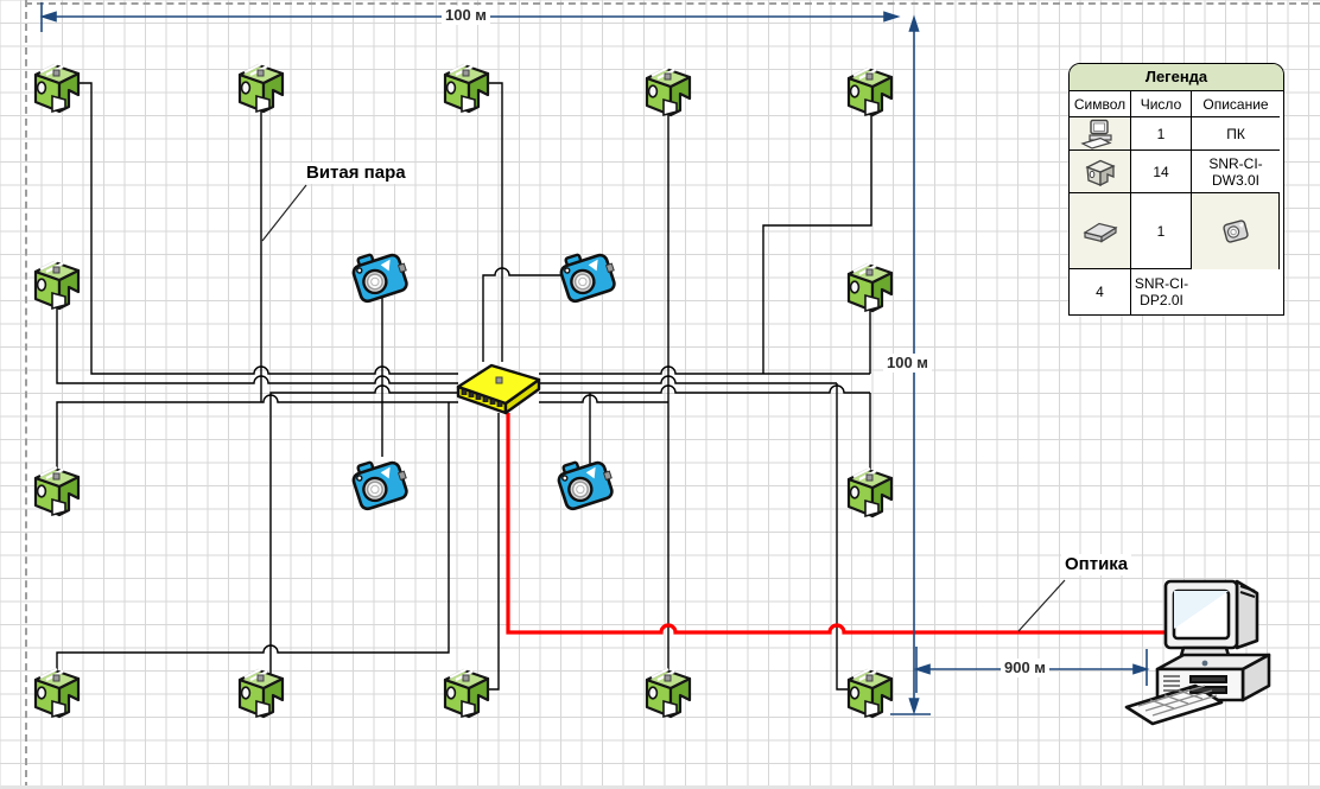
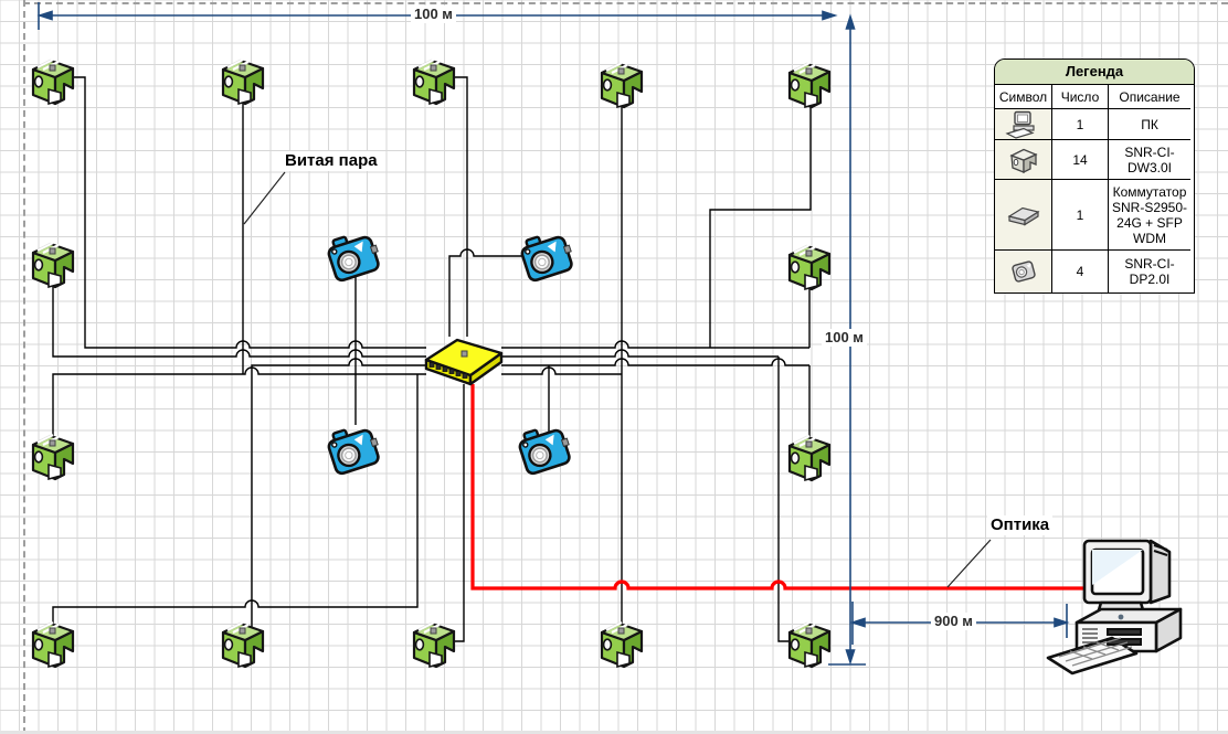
  Витая пара
  Оптика
  100 м
  100 м
  900 м
  Легенда
  Символ
  Число
  Описание
  1
  ПК
  14
  SNR-CI-DW3.0I
  1
+ Коммутатор SNR-S2950-24G + SFP WDM
  4
  SNR-CI-DP2.0I
